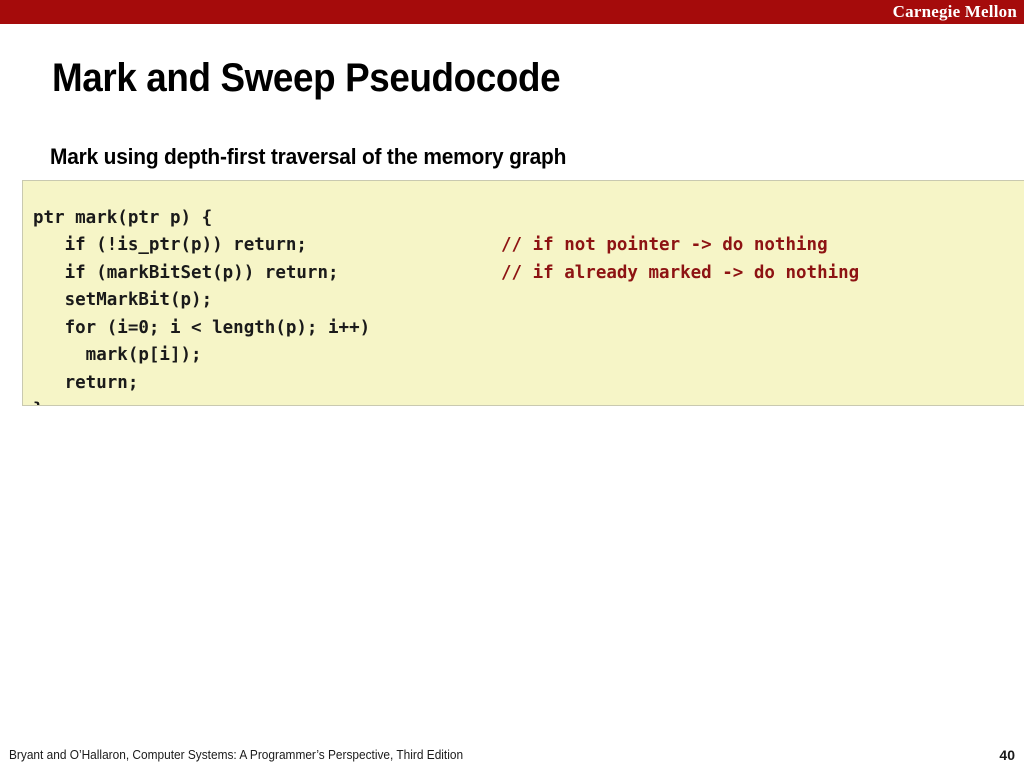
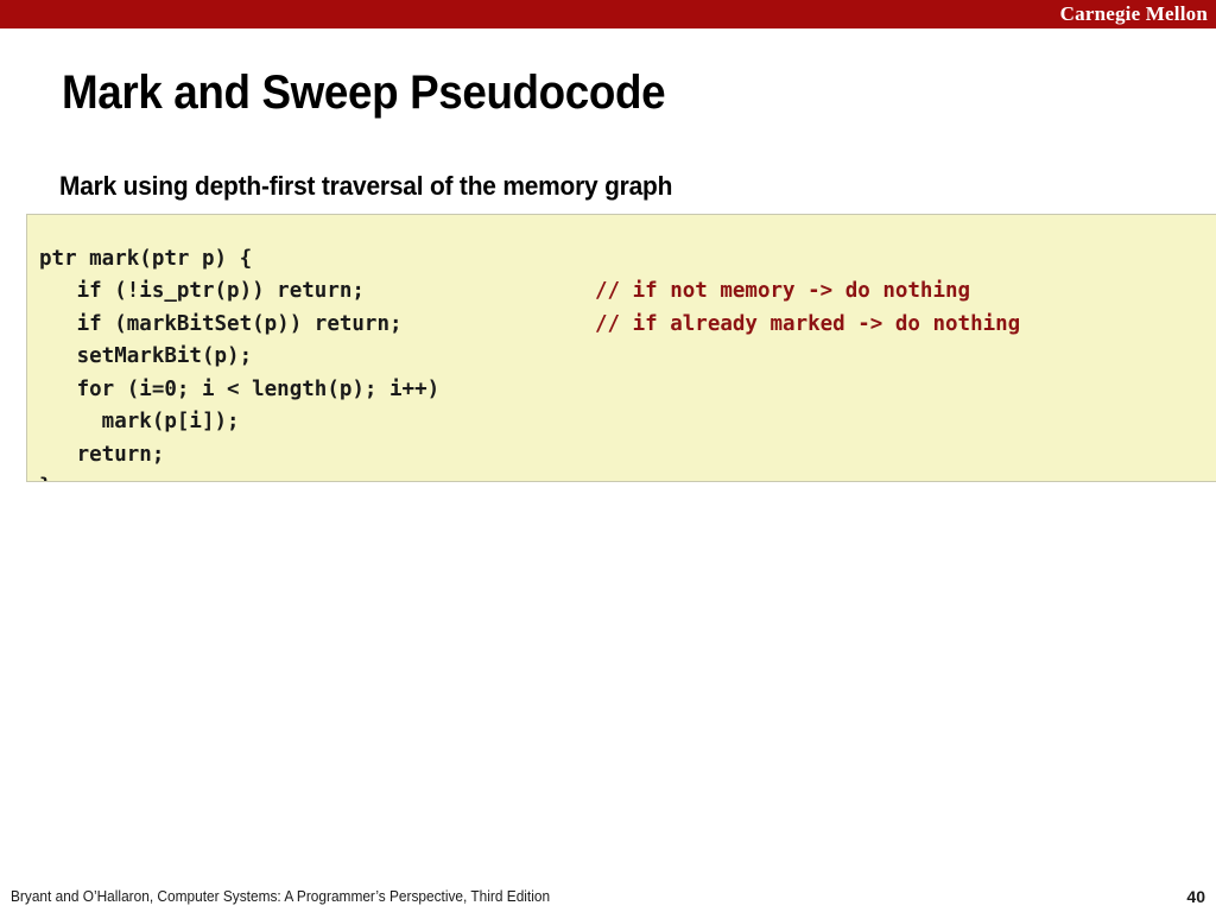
  Carnegie Mellon
  Mark and Sweep Pseudocode
  Mark using depth-first traversal of the memory graph
  ptr mark(ptr p) {
  if (!is_ptr(p)) return;
  if (markBitSet(p)) return;
  setMarkBit(p);
  for (i=0; i < length(p); i++)
  mark(p[i]);
  return;
- // if not pointer -> do nothing
+ // if not memory -> do nothing
  // if already marked -> do nothing
  Bryant and O’Hallaron, Computer Systems: A Programmer’s Perspective, Third Edition
  40
